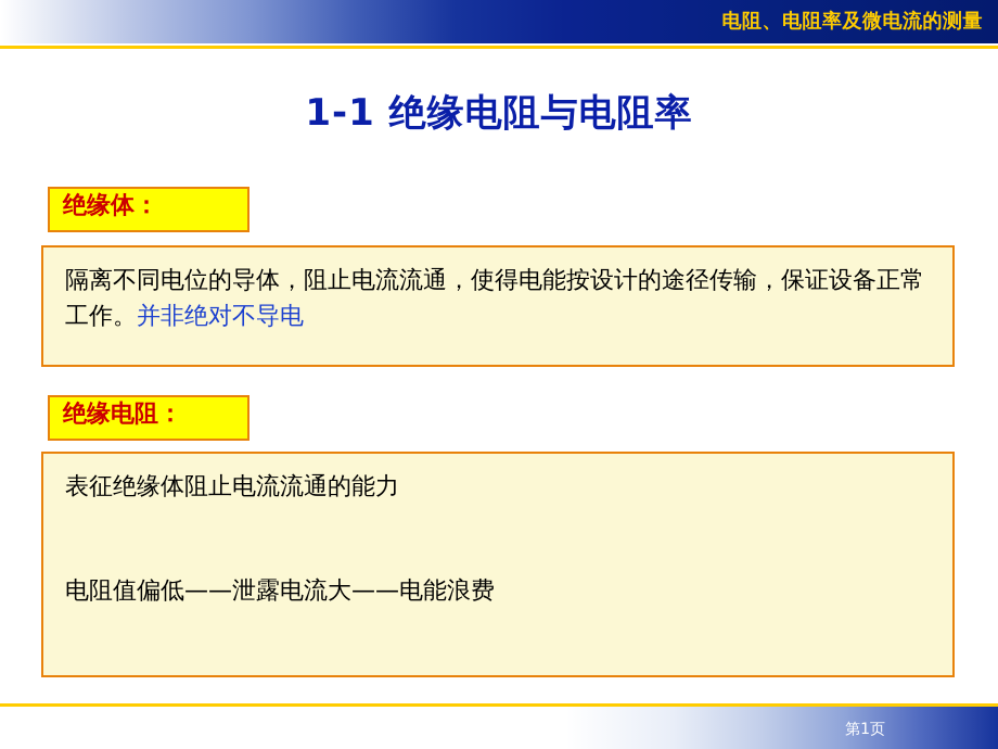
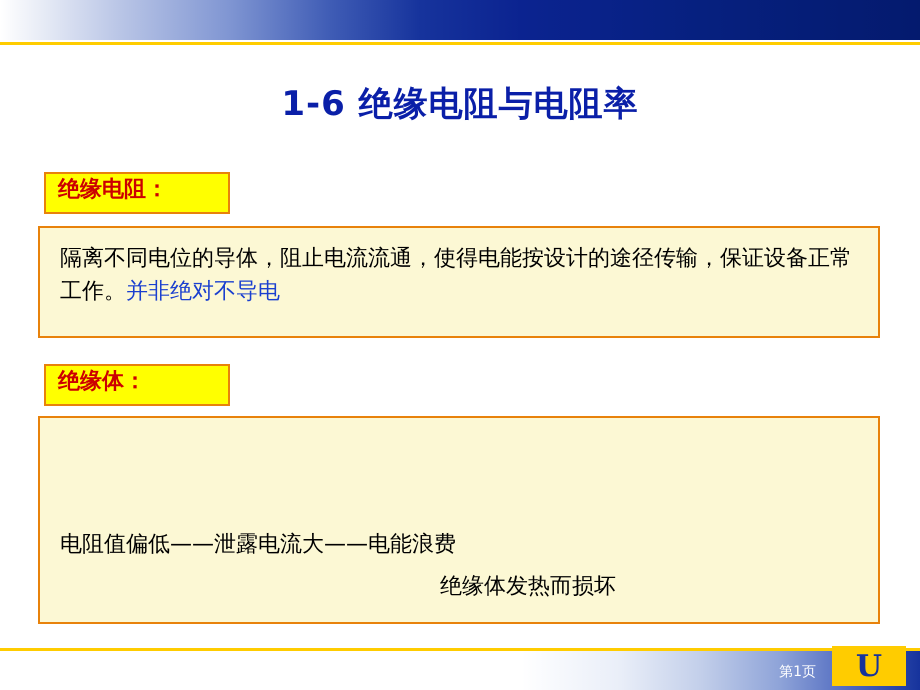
- 电阻、电阻率及微电流的测量
- 1-1 绝缘电阻与电阻率
+ 1-6 绝缘电阻与电阻率
  隔离不同电位的导体，阻止电流流通，使得电能按设计的途径传输，保证设备正常工作。并非绝对不导电
- 绝缘体：
+ 绝缘电阻：
- 表征绝缘体阻止电流流通的能力
  电阻值偏低——泄露电流大——电能浪费
+ 绝缘体发热而损坏
- 绝缘电阻：
+ 绝缘体：
  第1页
+ U
